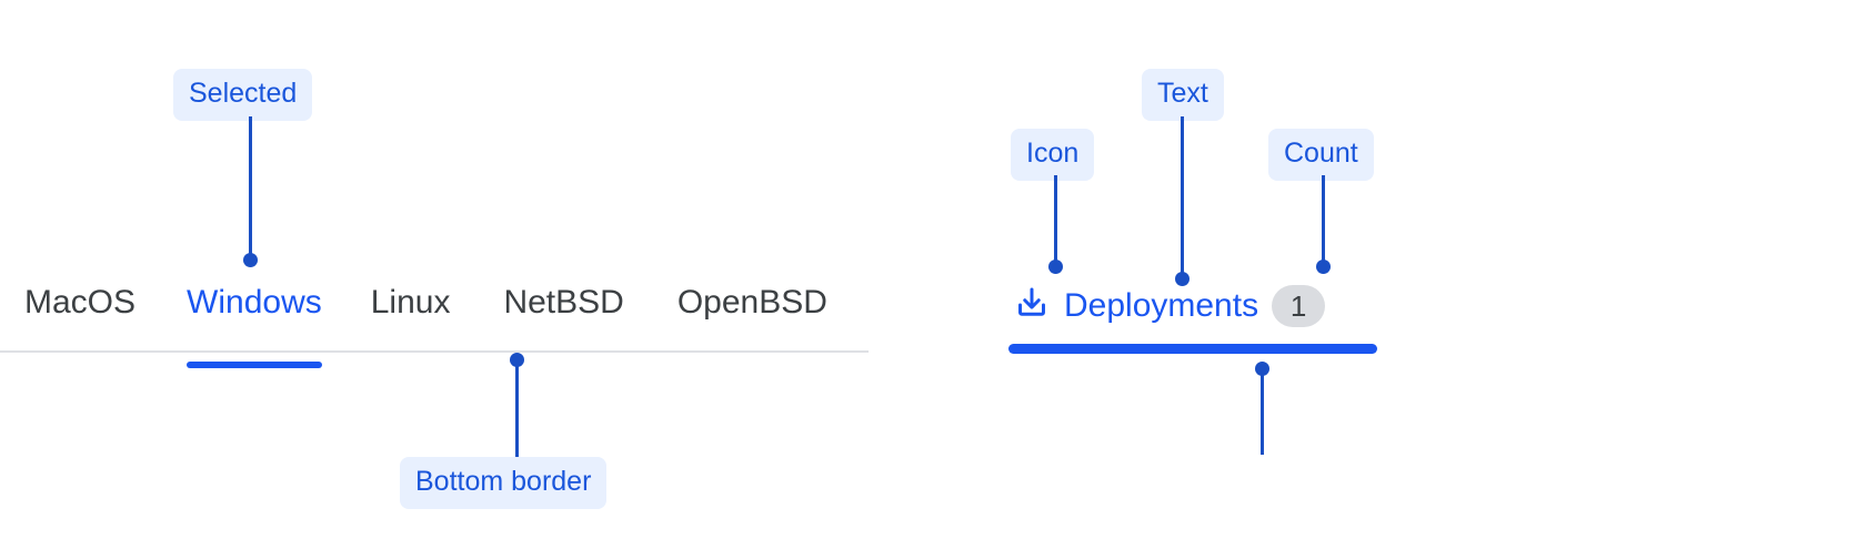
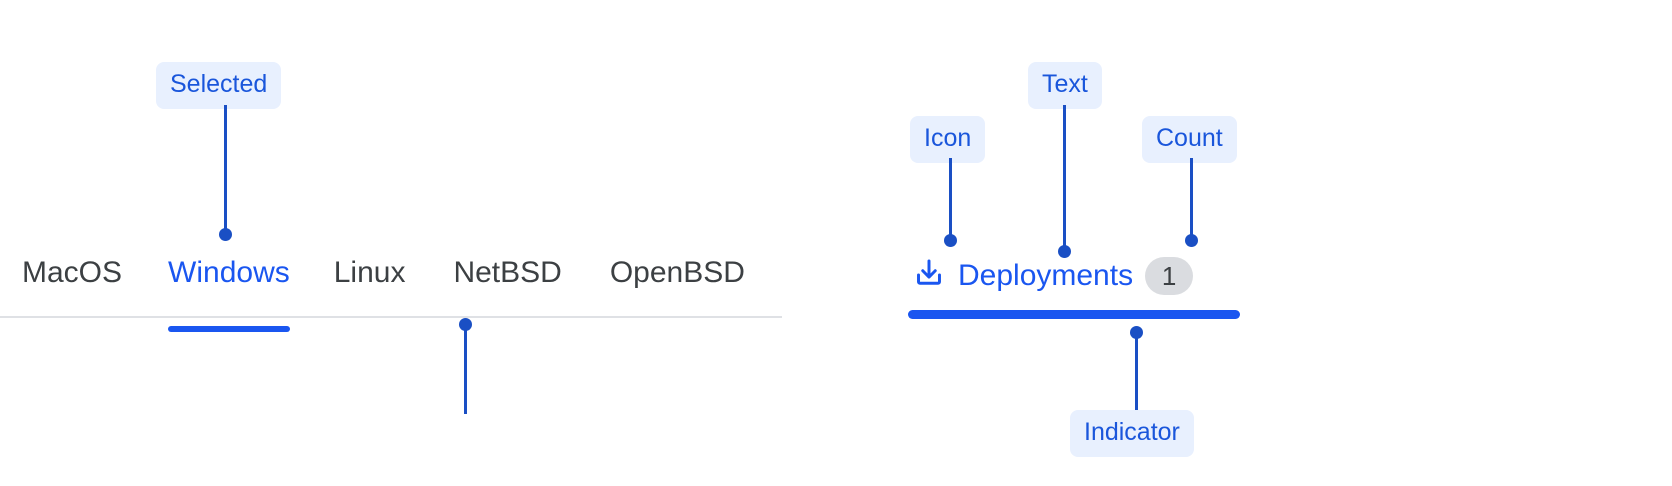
  Selected
  MacOS
  Windows
  Linux
  NetBSD
  OpenBSD
- Bottom border
  Icon
  Text
  Count
  Deployments
  1
+ Indicator
